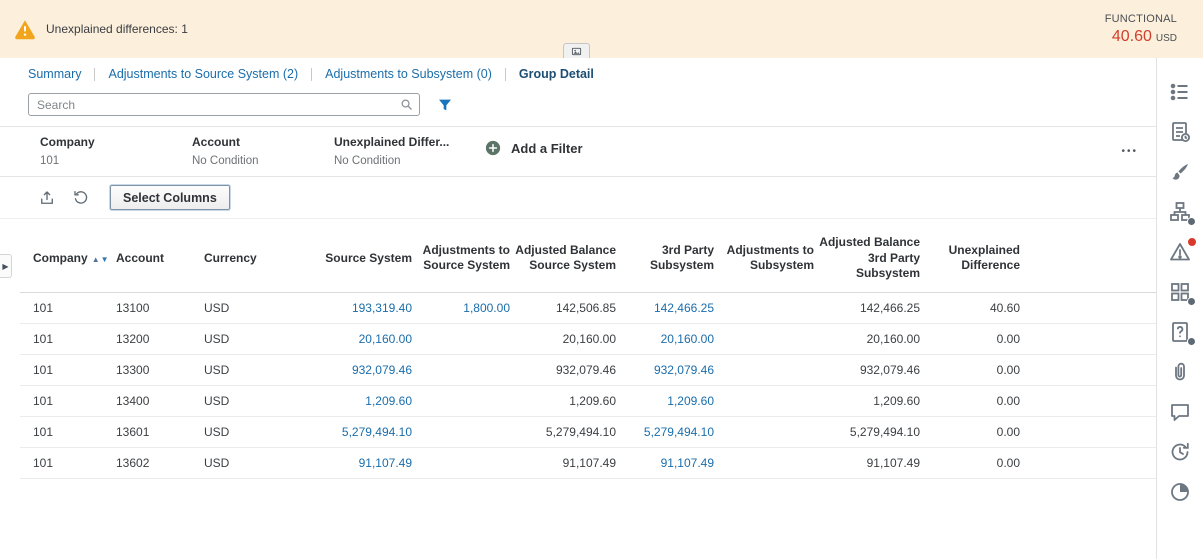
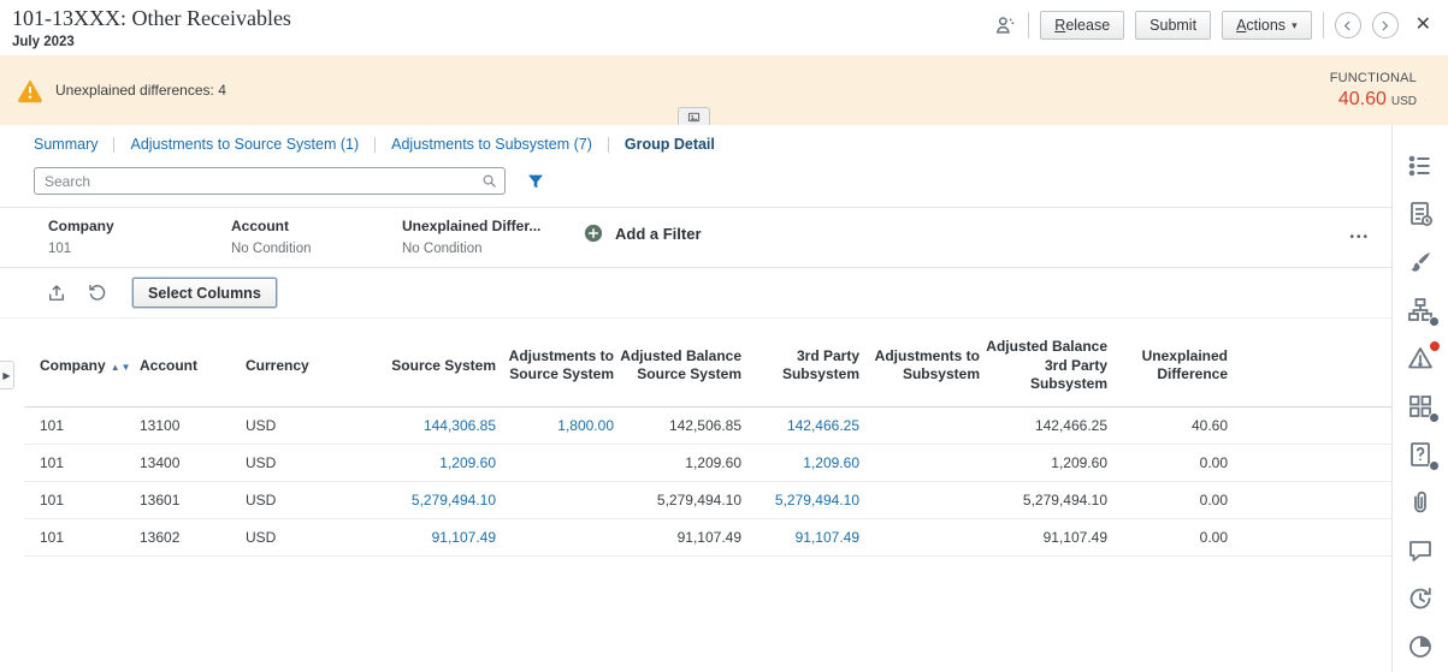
+ 101-13XXX: Other Receivables
+ July 2023
+ Release
+ Submit
+ Actions
+ ▾
+ ✕
- Unexplained differences: 1
+ Unexplained differences: 4
  FUNCTIONAL
  40.60 USD
  Summary
- Adjustments to Source System (2)
+ Adjustments to Source System (1)
- Adjustments to Subsystem (0)
+ Adjustments to Subsystem (7)
  Group Detail
  Search
  Company
  101
  Account
  No Condition
  Unexplained Differ...
  No Condition
  Add a Filter
  •••
  Select Columns
  Company ▲▼	Account	Currency	Source System	Adjustments to Source System	Adjusted Balance Source System	3rd Party Subsystem	Adjustments to Subsystem	Adjusted Balance 3rd Party Subsystem	Unexplained Difference
- 101	13100	USD	193,319.40	1,800.00	142,506.85	142,466.25		142,466.25	40.60
+ 101	13100	USD	144,306.85	1,800.00	142,506.85	142,466.25		142,466.25	40.60
- 101	13200	USD	20,160.00		20,160.00	20,160.00		20,160.00	0.00
- 101	13300	USD	932,079.46		932,079.46	932,079.46		932,079.46	0.00
  101	13400	USD	1,209.60		1,209.60	1,209.60		1,209.60	0.00
  101	13601	USD	5,279,494.10		5,279,494.10	5,279,494.10		5,279,494.10	0.00
  101	13602	USD	91,107.49		91,107.49	91,107.49		91,107.49	0.00
  ▶
